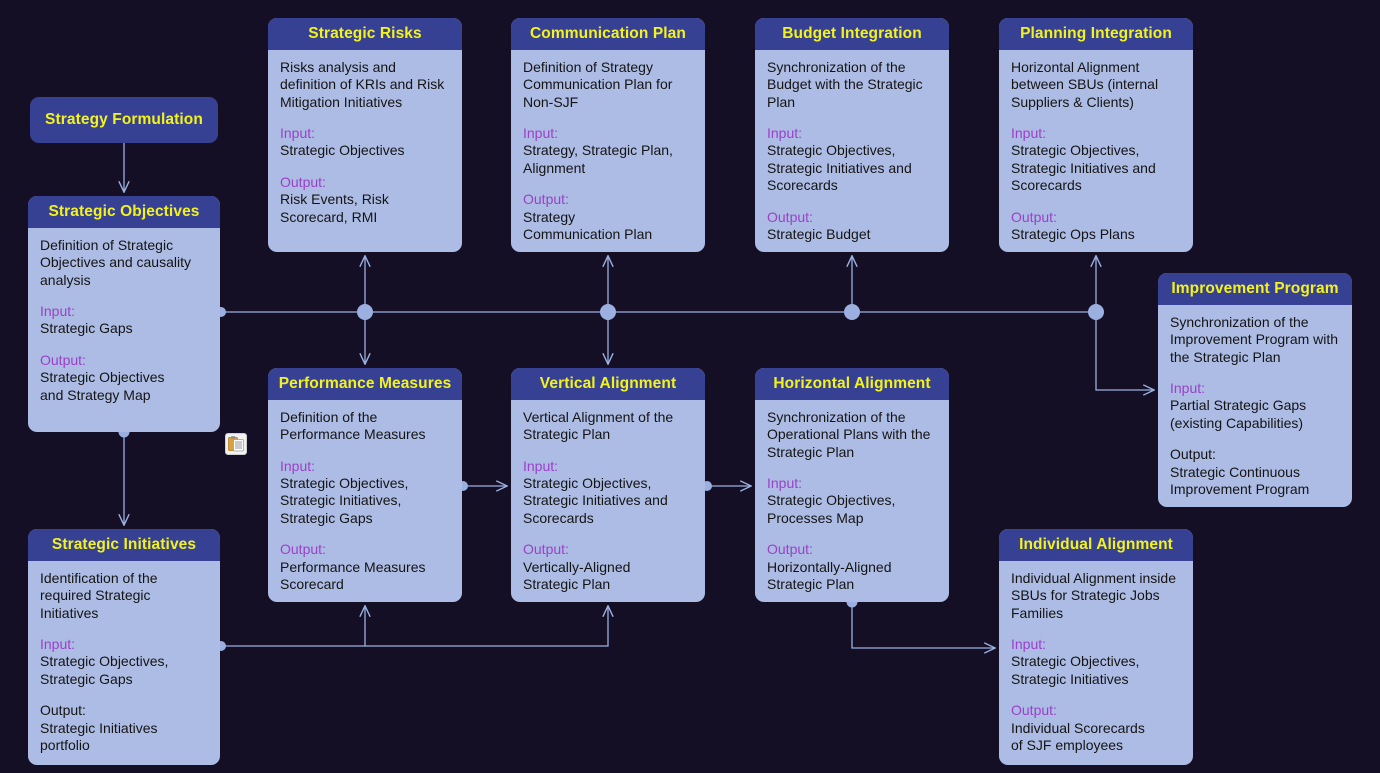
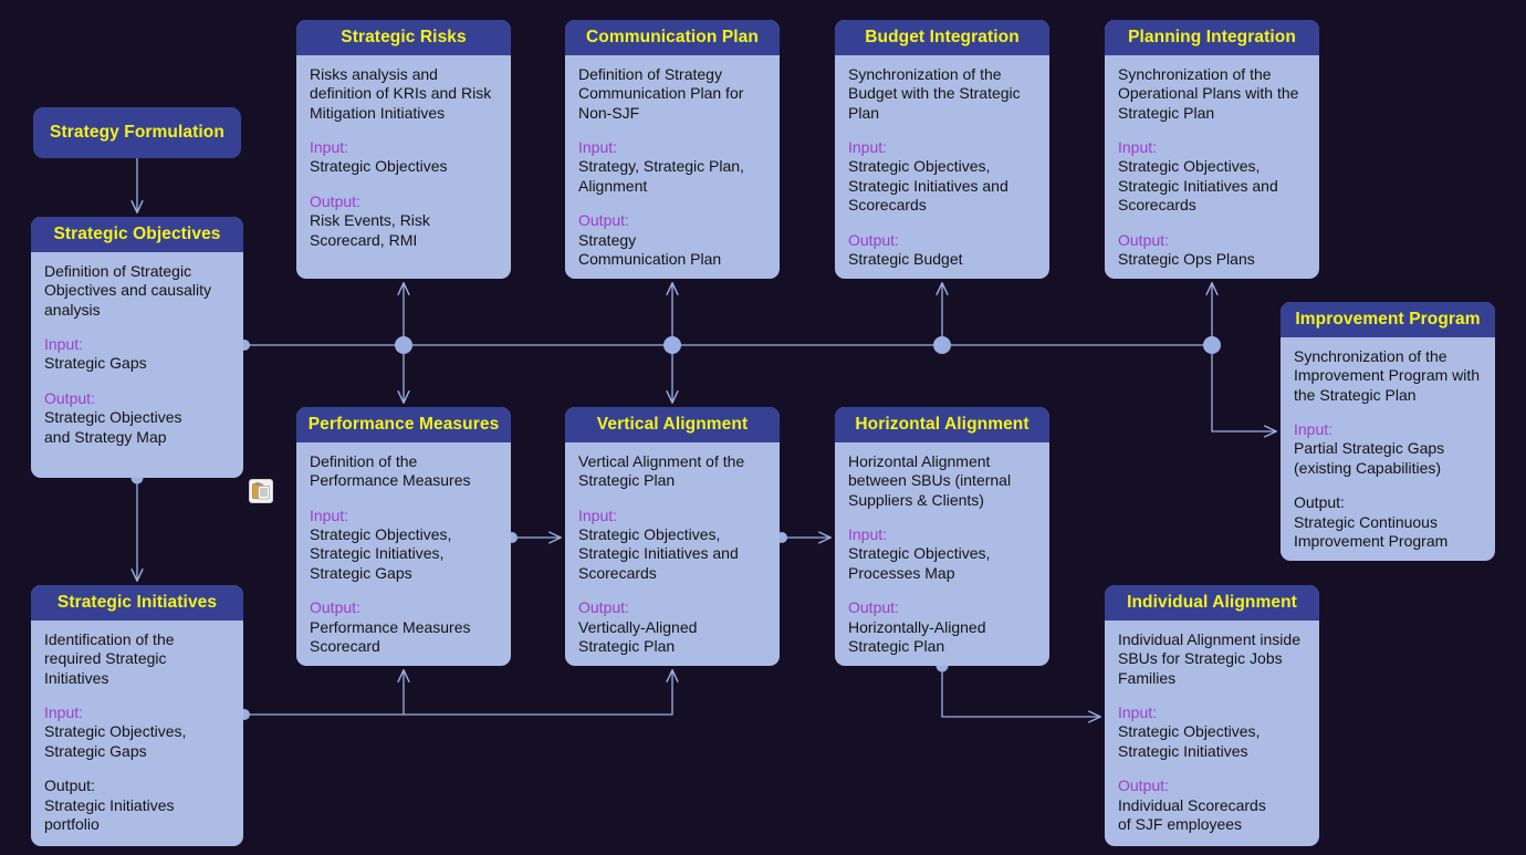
  Strategy Formulation
  Strategic Objectives
  Definition of Strategic Objectives and causality analysis
  Input:
  Strategic Gaps
  Output:
  Strategic Objectives
  and Strategy Map
  Strategic Risks
  Risks analysis and definition of KRIs and Risk Mitigation Initiatives
  Input:
  Strategic Objectives
  Output:
  Risk Events, Risk
  Scorecard, RMI
  Communication Plan
  Definition of Strategy Communication Plan for Non-SJF
  Input:
  Strategy, Strategic Plan,
  Alignment
  Output:
  Strategy
  Communication Plan
  Budget Integration
  Synchronization of the Budget with the Strategic Plan
  Input:
  Strategic Objectives,
  Strategic Initiatives and
  Scorecards
  Output:
  Strategic Budget
  Planning Integration
- Horizontal Alignment between SBUs (internal Suppliers & Clients)
+ Synchronization of the Operational Plans with the Strategic Plan
  Input:
  Strategic Objectives,
  Strategic Initiatives and
  Scorecards
  Output:
  Strategic Ops Plans
  Improvement Program
  Synchronization of the Improvement Program with the Strategic Plan
  Input:
  Partial Strategic Gaps
  (existing Capabilities)
  Output:
  Strategic Continuous
  Improvement Program
  Performance Measures
  Definition of the Performance Measures
  Input:
  Strategic Objectives,
  Strategic Initiatives,
  Strategic Gaps
  Output:
  Performance Measures
  Scorecard
  Vertical Alignment
  Vertical Alignment of the Strategic Plan
  Input:
  Strategic Objectives,
  Strategic Initiatives and
  Scorecards
  Output:
  Vertically-Aligned
  Strategic Plan
  Horizontal Alignment
- Synchronization of the Operational Plans with the Strategic Plan
+ Horizontal Alignment between SBUs (internal Suppliers & Clients)
  Input:
  Strategic Objectives,
  Processes Map
  Output:
  Horizontally-Aligned
  Strategic Plan
  Strategic Initiatives
  Identification of the required Strategic Initiatives
  Input:
  Strategic Objectives,
  Strategic Gaps
  Output:
  Strategic Initiatives
  portfolio
  Individual Alignment
  Individual Alignment inside SBUs for Strategic Jobs Families
  Input:
  Strategic Objectives,
  Strategic Initiatives
  Output:
  Individual Scorecards
  of SJF employees
